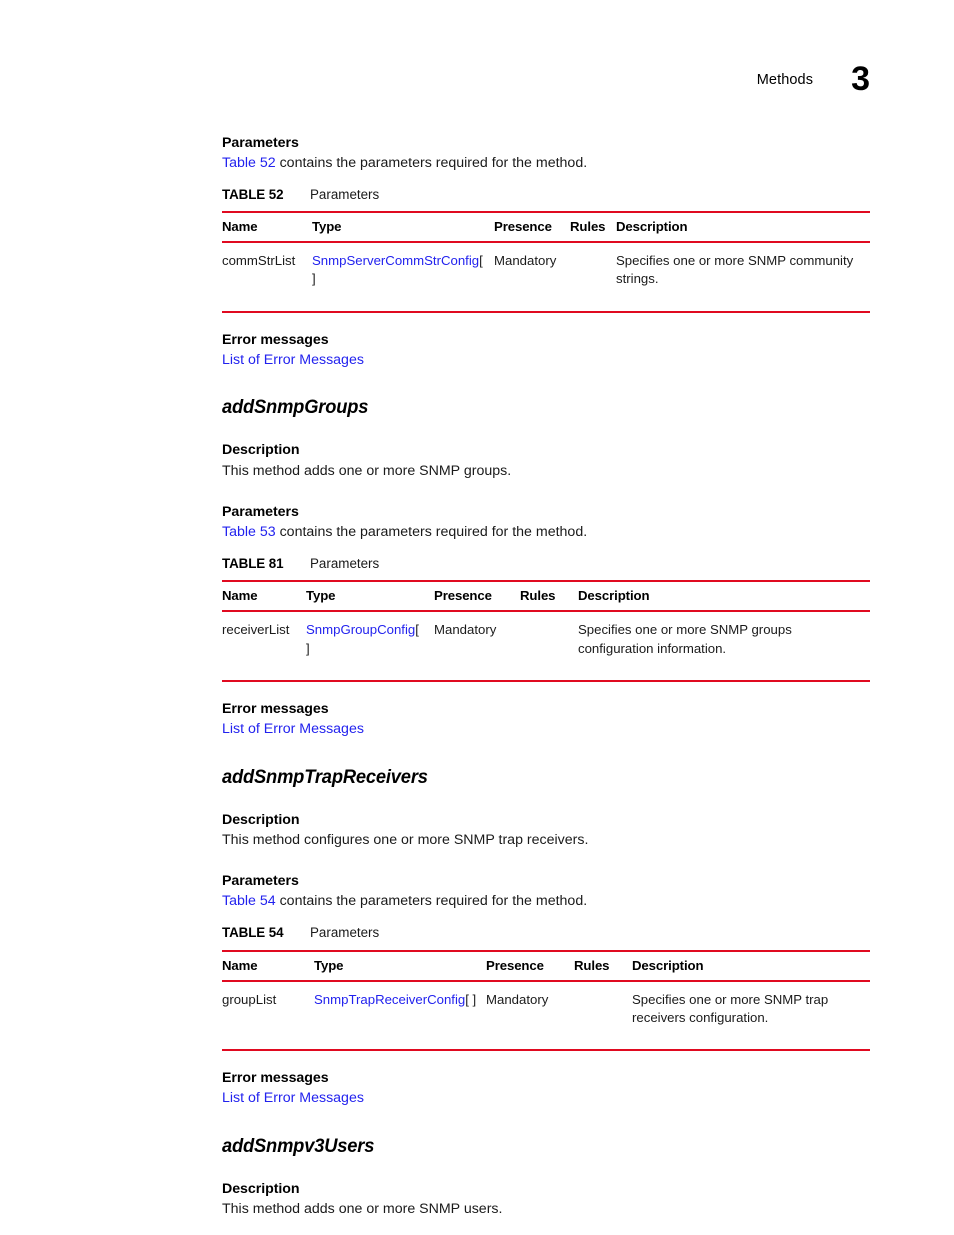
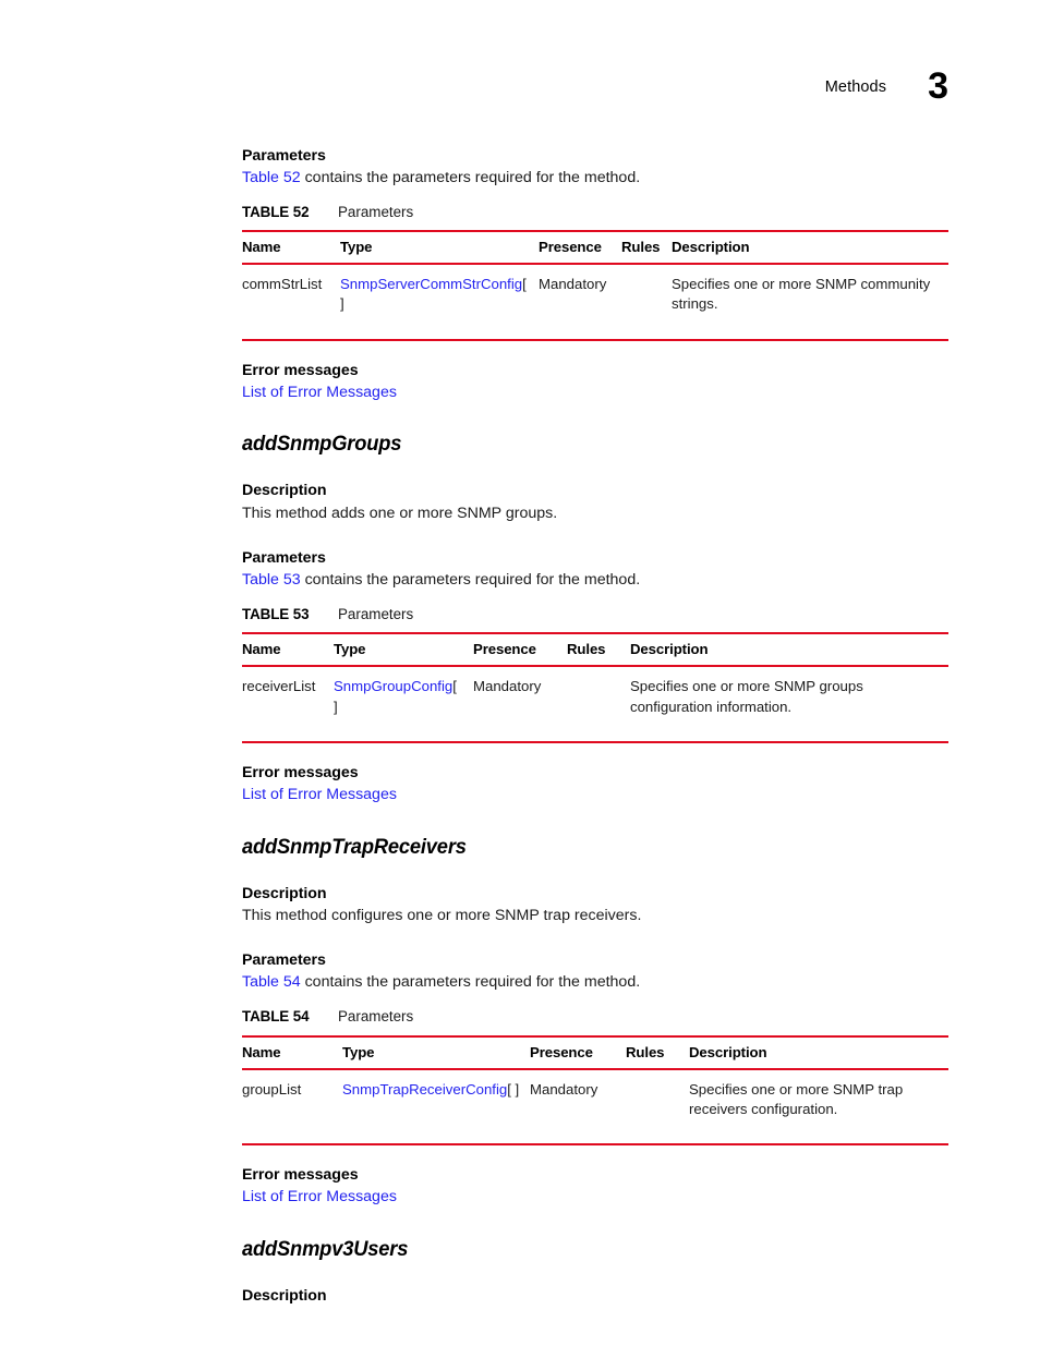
  Methods
  3
  Parameters
  Table 52 contains the parameters required for the method.
  TABLE 52
  Parameters
  Name	Type	Presence	Rules	Description
  commStrList	SnmpServerCommStrConfig[ ]	Mandatory		Specifies one or more SNMP community strings.
  Error messages
  List of Error Messages
  addSnmpGroups
  Description
  This method adds one or more SNMP groups.
  Parameters
  Table 53 contains the parameters required for the method.
- TABLE 81
+ TABLE 53
  Parameters
  Name	Type	Presence	Rules	Description
  receiverList	SnmpGroupConfig[ ]	Mandatory		Specifies one or more SNMP groups configuration information.
  Error messages
  List of Error Messages
  addSnmpTrapReceivers
  Description
  This method configures one or more SNMP trap receivers.
  Parameters
  Table 54 contains the parameters required for the method.
  TABLE 54
  Parameters
  Name	Type	Presence	Rules	Description
  groupList	SnmpTrapReceiverConfig[ ]	Mandatory		Specifies one or more SNMP trap receivers configuration.
  Error messages
  List of Error Messages
  addSnmpv3Users
  Description
- This method adds one or more SNMP users.
